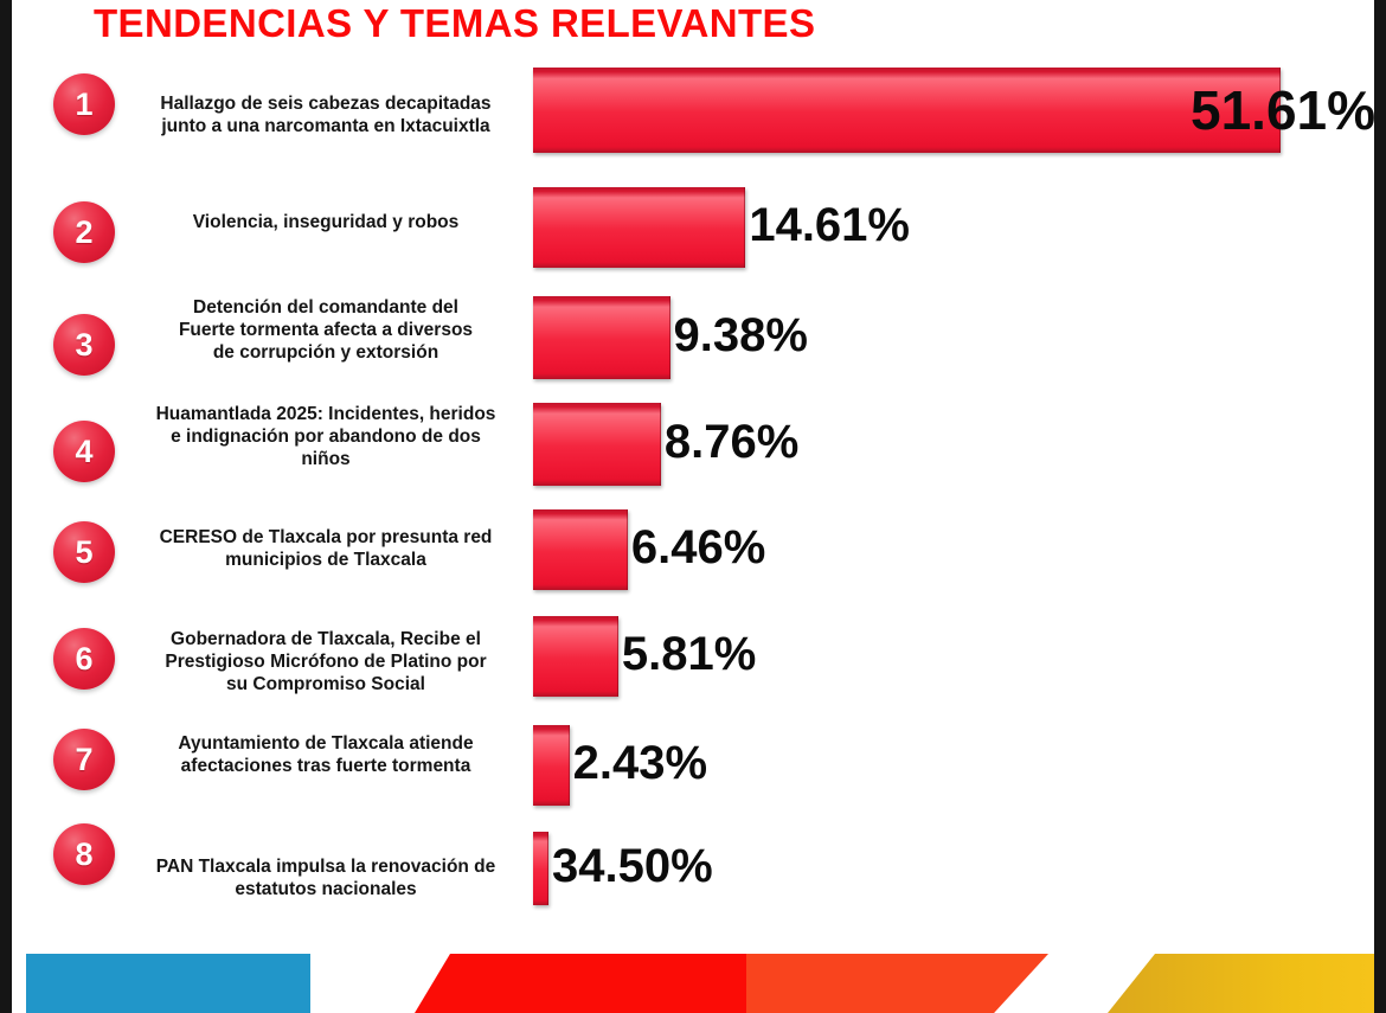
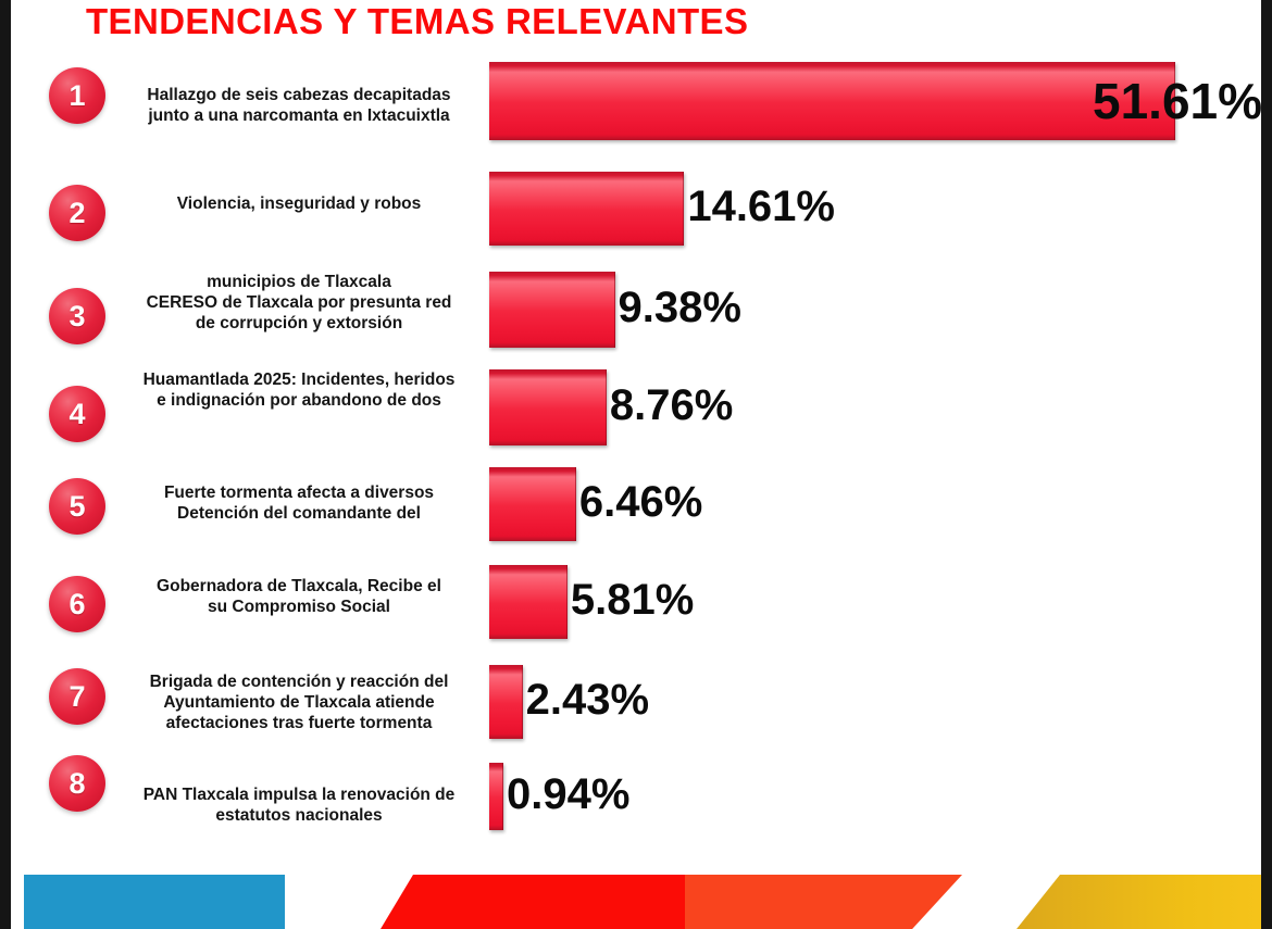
  TENDENCIAS Y TEMAS RELEVANTES
  1
  Hallazgo de seis cabezas decapitadas
  junto a una narcomanta en Ixtacuixtla
  51.61%
  2
  Violencia, inseguridad y robos
  14.61%
  3
- Detención del comandante del
+ municipios de Tlaxcala
- Fuerte tormenta afecta a diversos
+ CERESO de Tlaxcala por presunta red
  de corrupción y extorsión
  9.38%
  4
  Huamantlada 2025: Incidentes, heridos
  e indignación por abandono de dos
- niños
  8.76%
  5
- CERESO de Tlaxcala por presunta red
+ Fuerte tormenta afecta a diversos
- municipios de Tlaxcala
+ Detención del comandante del
  6.46%
  6
  Gobernadora de Tlaxcala, Recibe el
- Prestigioso Micrófono de Platino por
  su Compromiso Social
  5.81%
  7
+ Brigada de contención y reacción del
  Ayuntamiento de Tlaxcala atiende
  afectaciones tras fuerte tormenta
  2.43%
  8
  PAN Tlaxcala impulsa la renovación de
  estatutos nacionales
- 34.50%
+ 0.94%
